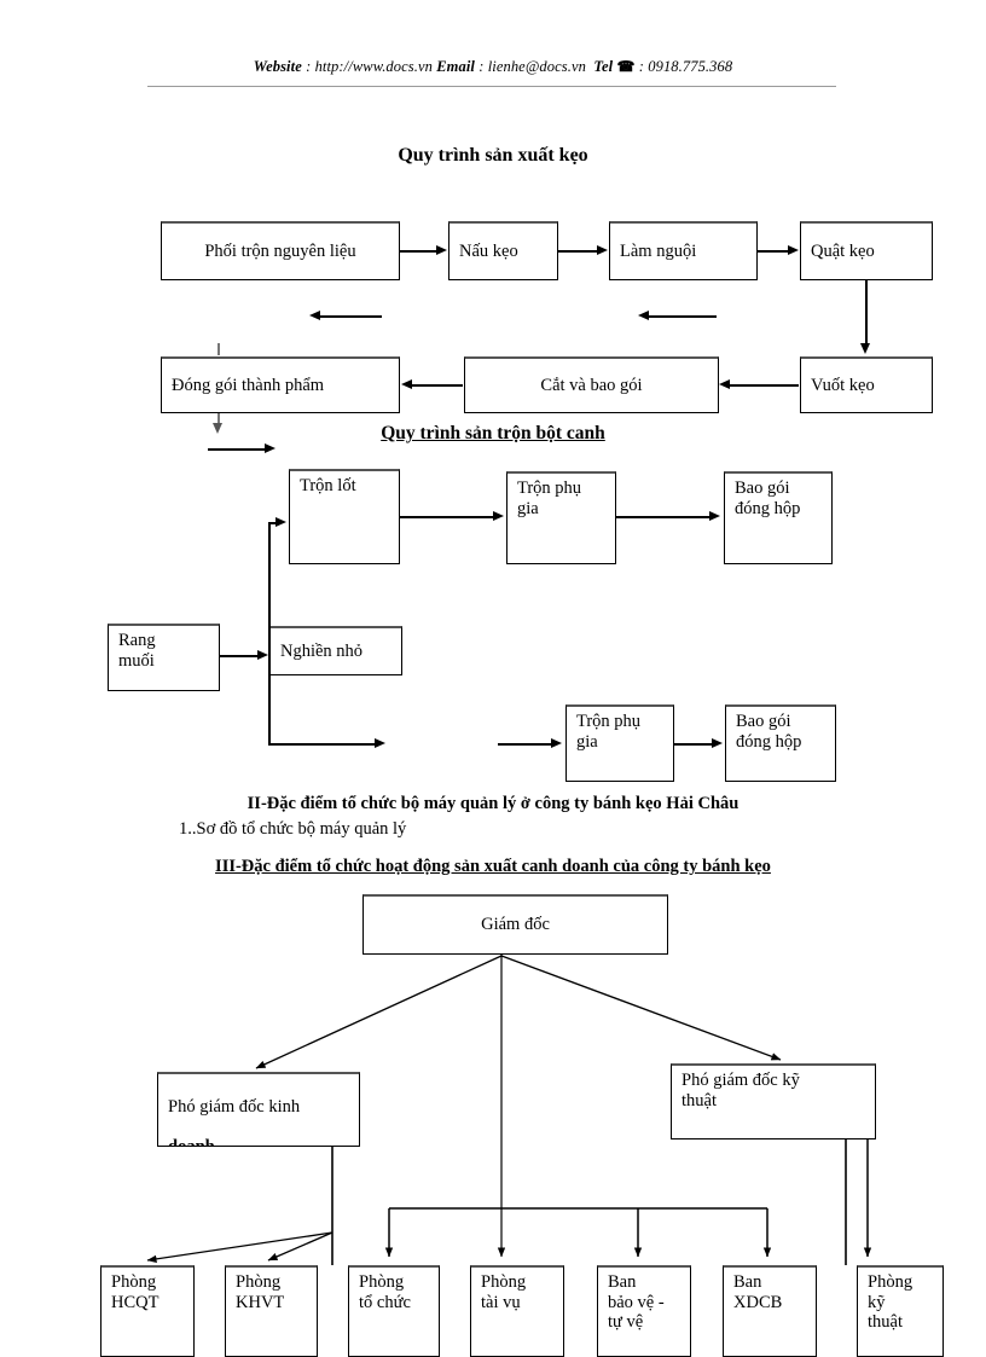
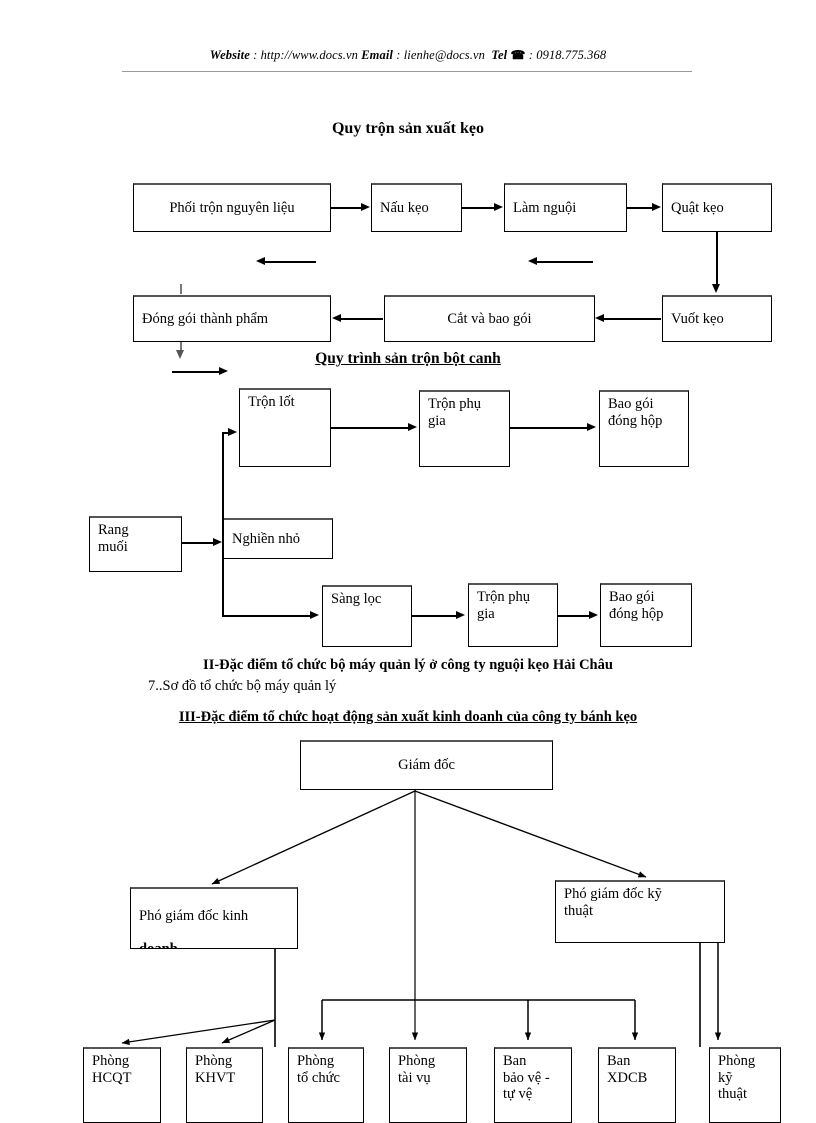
  Website : http://www.docs.vn Email : lienhe@docs.vn Tel ☎ : 0918.775.368
- Quy trình sản xuất kẹo
+ Quy trộn sản xuất kẹo
  Phối trộn nguyên liệu
  Nấu kẹo
  Làm nguội
  Quật kẹo
  Đóng gói thành phẩm
  Cắt và bao gói
  Vuốt kẹo
  Quy trình sản trộn bột canh
  Trộn lốt
  Trộn phụ
  gia
  Bao gói
  đóng hộp
  Rang
  muối
  Nghiền nhỏ
+ Sàng lọc
  Trộn phụ
  gia
  Bao gói
  đóng hộp
- II-Đặc điểm tổ chức bộ máy quản lý ở công ty bánh kẹo Hải Châu
+ II-Đặc điểm tổ chức bộ máy quản lý ở công ty nguội kẹo Hải Châu
- 1..Sơ đồ tổ chức bộ máy quản lý
+ 7..Sơ đồ tổ chức bộ máy quản lý
- III-Đặc điểm tổ chức hoạt động sản xuất canh doanh của công ty bánh kẹo
+ III-Đặc điểm tổ chức hoạt động sản xuất kinh doanh của công ty bánh kẹo
  Giám đốc
  Phó giám đốc kinh
  Phó giám đốc kỹ
  thuật
  Phòng
  HCQT
  Phòng
  KHVT
  Phòng
  tổ chức
  Phòng
  tài vụ
  Ban
  bảo vệ -
  tự vệ
  Ban
  XDCB
  Phòng
  kỹ
  thuật
